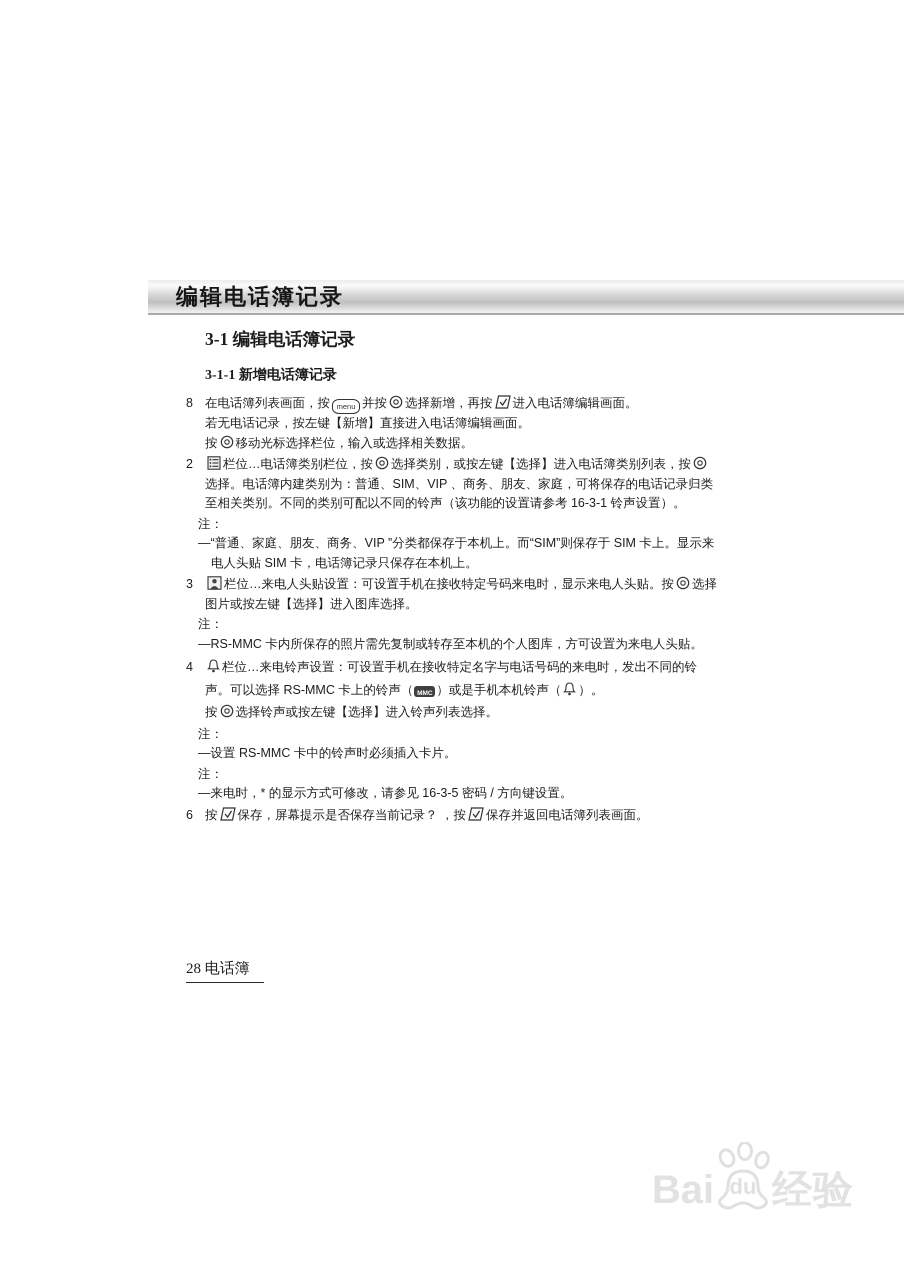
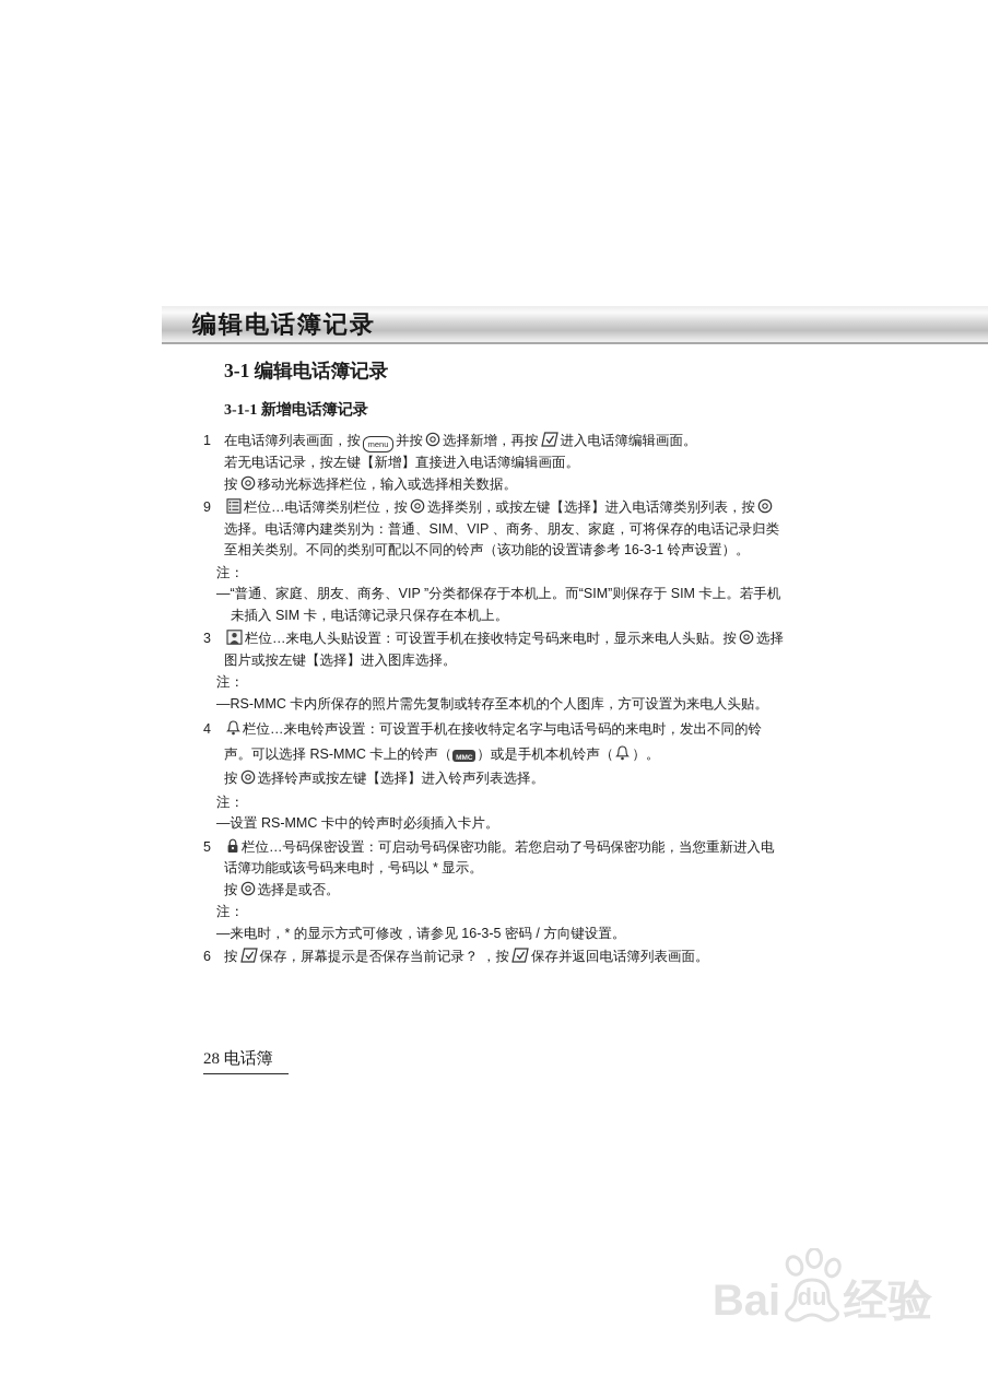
  编辑电话簿记录
  3-1 编辑电话簿记录
  3-1-1 新增电话簿记录
- 8
+ 1
  在电话簿列表画面，按 menu 并按 选择新增，再按 进入电话簿编辑画面。
  若无电话记录，按左键【新增】直接进入电话簿编辑画面。
  按 移动光标选择栏位，输入或选择相关数据。
- 2
+ 9
  栏位…电话簿类别栏位，按 选择类别，或按左键【选择】进入电话簿类别列表，按选择。电话簿内建类别为：普通、SIM、VIP 、商务、朋友、家庭，可将保存的电话记录归类至相关类别。不同的类别可配以不同的铃声（该功能的设置请参考 16-3-1 铃声设置）。
  注：
- —“普通、家庭、朋友、商务、VIP ”分类都保存于本机上。而“SIM”则保存于 SIM 卡上。显示来电人头贴 SIM 卡，电话簿记录只保存在本机上。
+ —“普通、家庭、朋友、商务、VIP ”分类都保存于本机上。而“SIM”则保存于 SIM 卡上。若手机未插入 SIM 卡，电话簿记录只保存在本机上。
  3
  栏位…来电人头贴设置：可设置手机在接收特定号码来电时，显示来电人头贴。按 选择图片或按左键【选择】进入图库选择。
  注：
  —RS-MMC 卡内所保存的照片需先复制或转存至本机的个人图库，方可设置为来电人头贴。
  4
  栏位…来电铃声设置：可设置手机在接收特定名字与电话号码的来电时，发出不同的铃声。可以选择 RS-MMC 卡上的铃声（ ）或是手机本机铃声（ ）。
  按 选择铃声或按左键【选择】进入铃声列表选择。
  注：
  —设置 RS-MMC 卡中的铃声时必须插入卡片。
+ 5
+ 栏位…号码保密设置：可启动号码保密功能。若您启动了号码保密功能，当您重新进入电话簿功能或该号码来电时，号码以 * 显示。
+ 按 选择是或否。
  注：
  —来电时，* 的显示方式可修改，请参见 16-3-5 密码 / 方向键设置。
  6
  按 保存，屏幕提示是否保存当前记录？ ，按 保存并返回电话簿列表画面。
  28 电话簿
  Bai
  du
  经验
